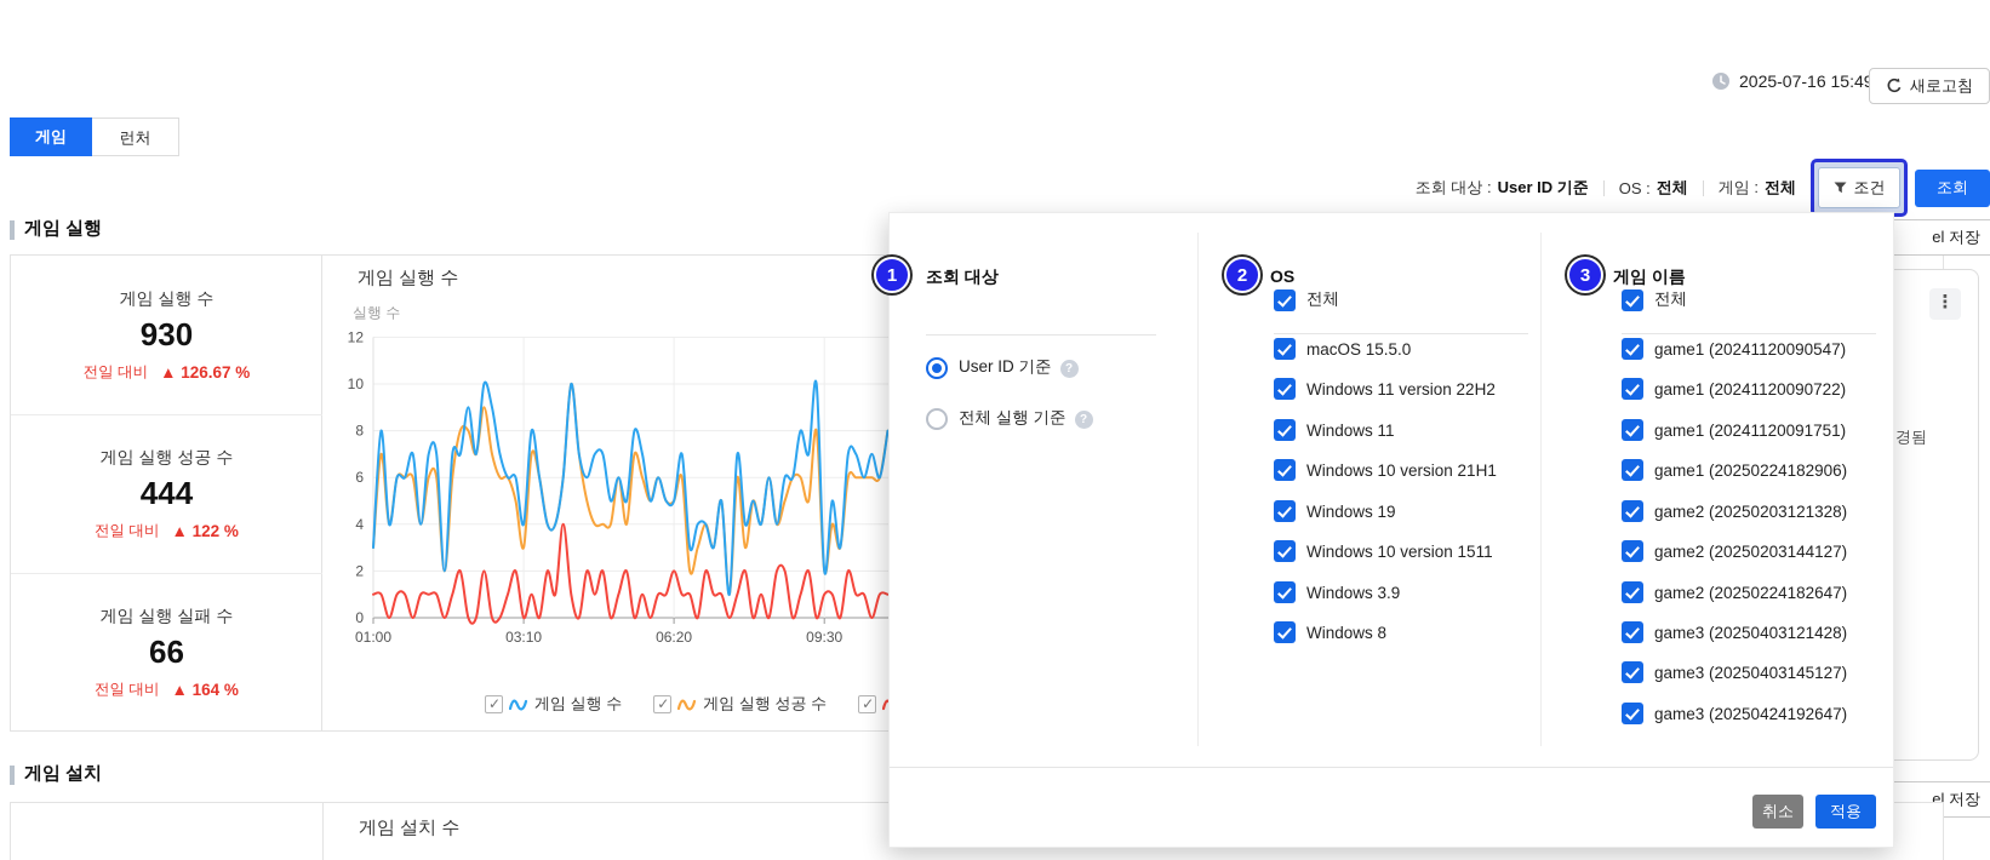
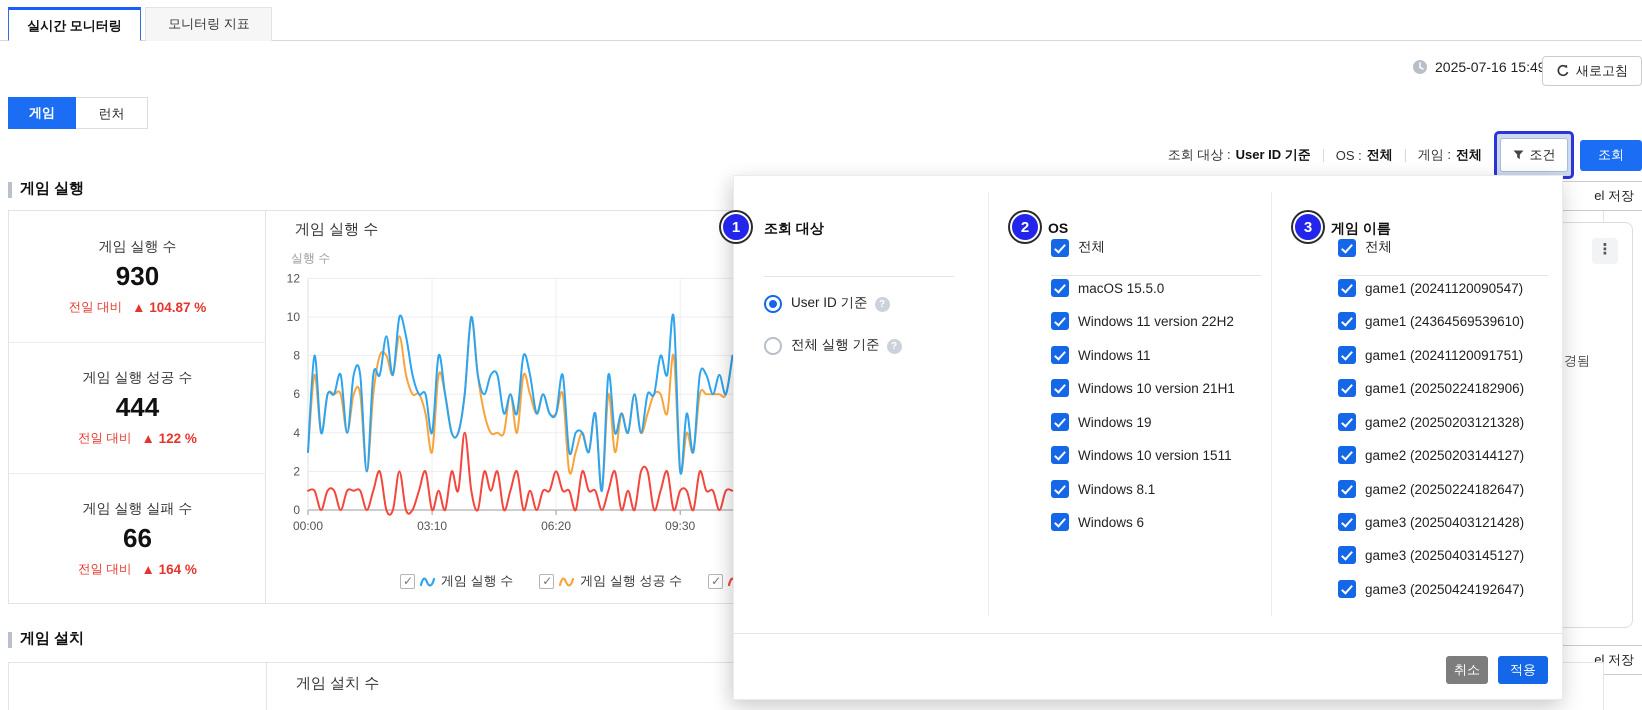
+ 실시간 모니터링 모니터링 지표
  2025-07-16 15:4
  새로고침
  게임
  런처
  조회 대상 :
  User ID 기준
  OS :
  전체
  게임 :
  전체
  조건
  조회
  게임 실행
  게임 실행 수
  930
  전일 대비
- ▲ 126.67 %
+ ▲ 104.87 %
  게임 실행 성공 수
  444
  전일 대비
  ▲ 122 %
  게임 실행 실패 수
  66
  전일 대비
  ▲ 164 %
  게임 실행 수
  실행 수
  0
  2
  4
  6
  8
  10
  12
- 01:00
+ 00:00
  03:10
  06:20
  09:30
  게임 실행 수
  게임 실행 성공 수
  el 저장
  ⋮
  경됨
  el 저장
  게임 설치
  게임 설치 수
  1
  조회 대상
  User ID 기준
  ?
  전체 실행 기준
  ?
  2
  OS
  전체
  macOS 15.5.0
  Windows 11 version 22H2
  Windows 11
  Windows 10 version 21H1
  Windows 19
  Windows 10 version 1511
- Windows 3.9
+ Windows 8.1
- Windows 8
+ Windows 6
  3
  게임 이름
  전체
  game1 (20241120090547)
- game1 (20241120090722)
+ game1 (24364569539610)
  game1 (20241120091751)
  game1 (20250224182906)
  game2 (20250203121328)
  game2 (20250203144127)
  game2 (20250224182647)
  game3 (20250403121428)
  game3 (20250403145127)
  game3 (20250424192647)
  취소
  적용
